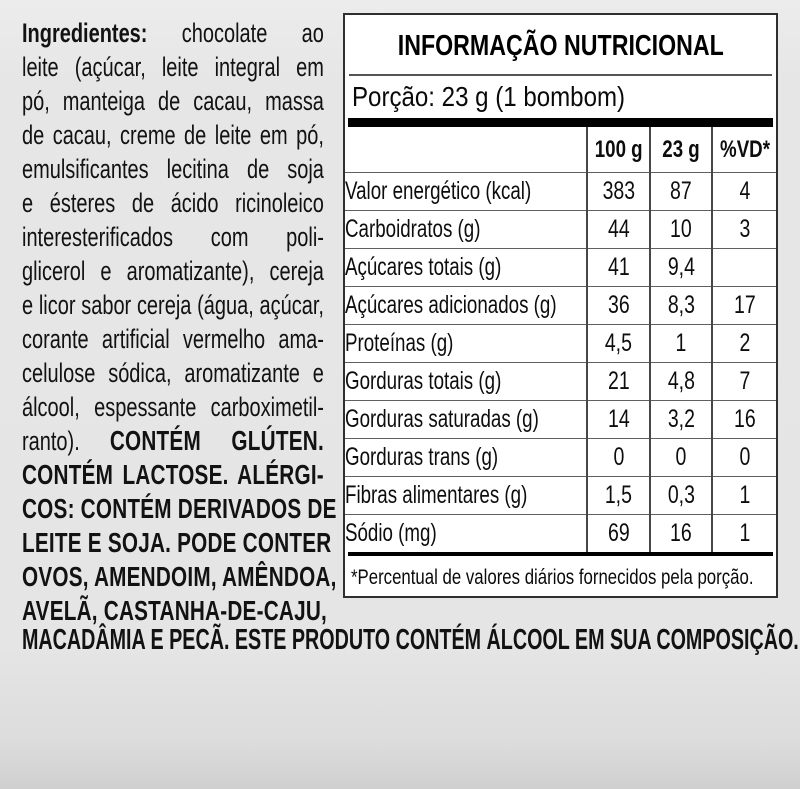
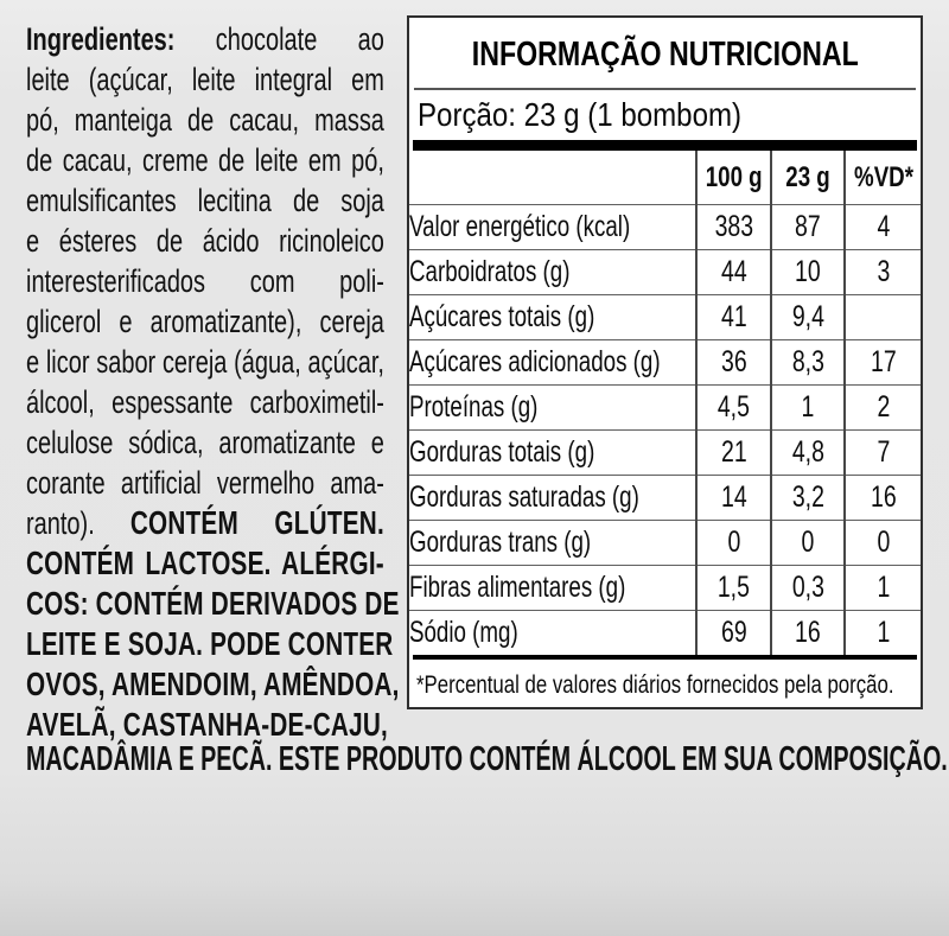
  Ingredientes: chocolate ao
  leite (açúcar, leite integral em
  pó, manteiga de cacau, massa
  de cacau, creme de leite em pó,
  emulsificantes lecitina de soja
  e ésteres de ácido ricinoleico
  interesterificados com poli-
  glicerol e aromatizante), cereja
  e licor sabor cereja (água, açúcar,
- corante artificial vermelho ama-
+ álcool, espessante carboximetil-
  celulose sódica, aromatizante e
- álcool, espessante carboximetil-
+ corante artificial vermelho ama-
  ranto). CONTÉM GLÚTEN.
  CONTÉM LACTOSE. ALÉRGI-
  COS: CONTÉM DERIVADOS DE
  LEITE E SOJA. PODE CONTER
  OVOS, AMENDOIM, AMÊNDOA,
  AVELÃ, CASTANHA-DE-CAJU,
  MACADÂMIA E PECÃ. ESTE PRODUTO CONTÉM ÁLCOOL EM SUA COMPOSIÇÃO.
  INFORMAÇÃO NUTRICIONAL
  Porção: 23 g (1 bombom)
  	100 g	23 g	%VD*
  Valor energético (kcal)	383	87	4
  Carboidratos (g)	44	10	3
  Açúcares totais (g)	41	9,4
  Açúcares adicionados (g)	36	8,3	17
  Proteínas (g)	4,5	1	2
  Gorduras totais (g)	21	4,8	7
  Gorduras saturadas (g)	14	3,2	16
  Gorduras trans (g)	0	0	0
  Fibras alimentares (g)	1,5	0,3	1
  Sódio (mg)	69	16	1
  *Percentual de valores diários fornecidos pela porção.
